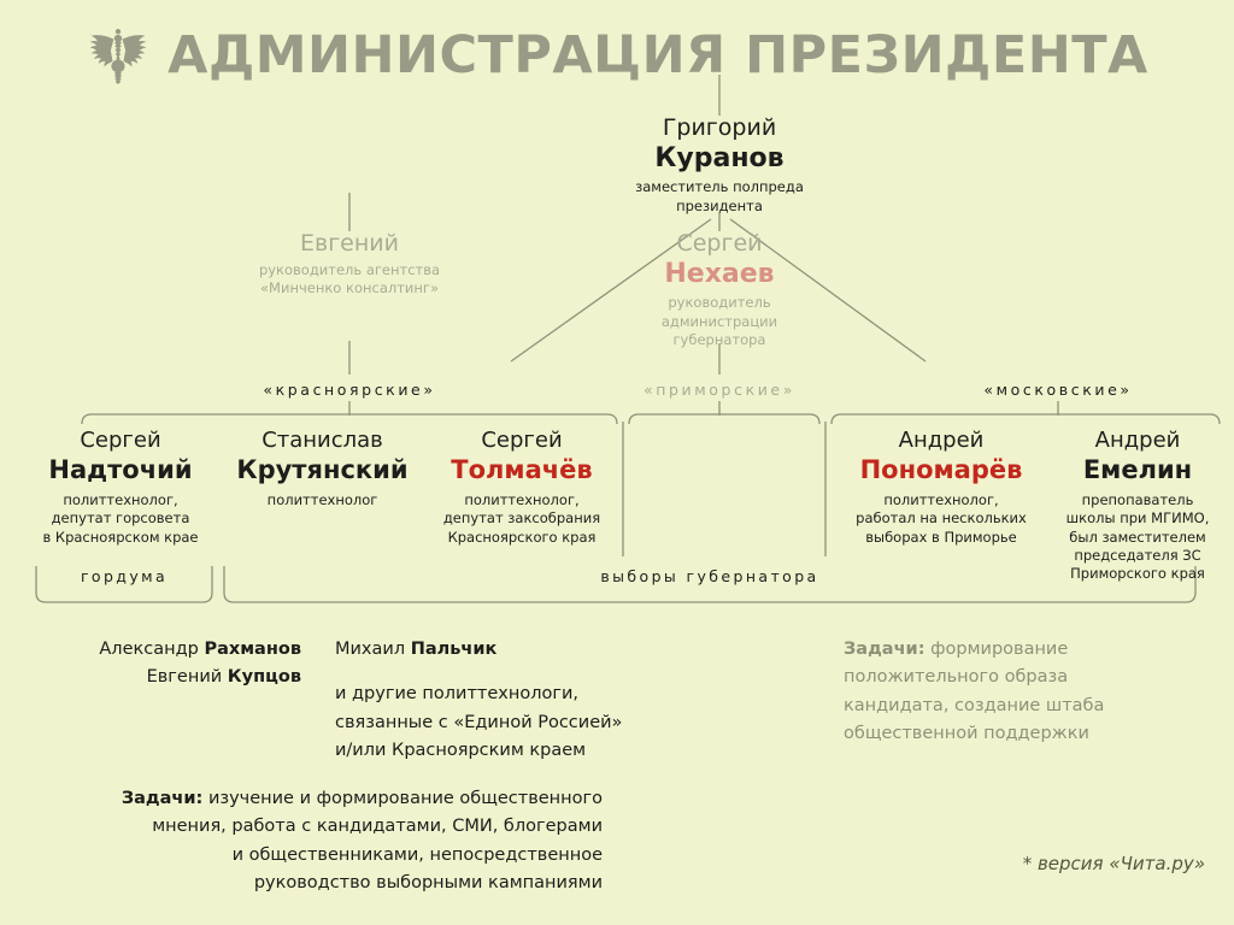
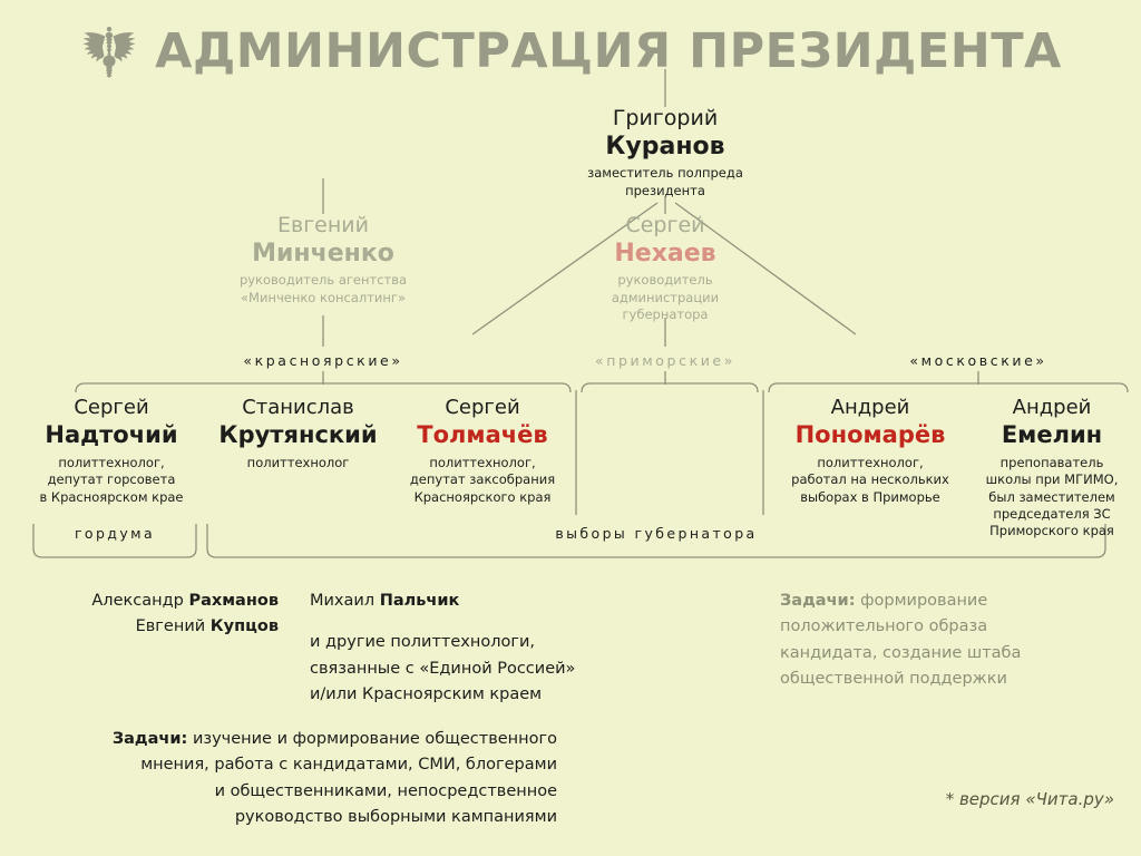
  АДМИНИСТРАЦИЯ ПРЕЗИДЕНТА
  Григорий
  Куранов
  заместитель полпреда
  президента
  Евгений
+ Минченко
  руководитель агентства
  «Минченко консалтинг»
  Сергей
  Нехаев
  руководитель
  администрации
  губернатора
  «красноярские»
  «приморские»
  «московские»
  Сергей
  Надточий
  политтехнолог,
  депутат горсовета
  в Красноярском крае
  Станислав
  Крутянский
  политтехнолог
  Сергей
  Толмачёв
  политтехнолог,
  депутат заксобрания
  Красноярского края
  Андрей
  Пономарёв
  политтехнолог,
  работал на нескольких
  выборах в Приморье
  Андрей
  Емелин
  препопаватель
  школы при МГИМО,
  был заместителем
  председателя ЗС
  Приморского края
  гордума
  выборы губернатора
  Александр Рахманов
  Евгений Купцов
  Михаил Пальчик
  и другие политтехнологи,
  связанные с «Единой Россией»
  и/или Красноярским краем
  Задачи: формирование
  положительного образа
  кандидата, создание штаба
  общественной поддержки
  Задачи: изучение и формирование общественного
  мнения, работа с кандидатами, СМИ, блогерами
  и общественниками, непосредственное
  руководство выборными кампаниями
  * версия «Чита.ру»
